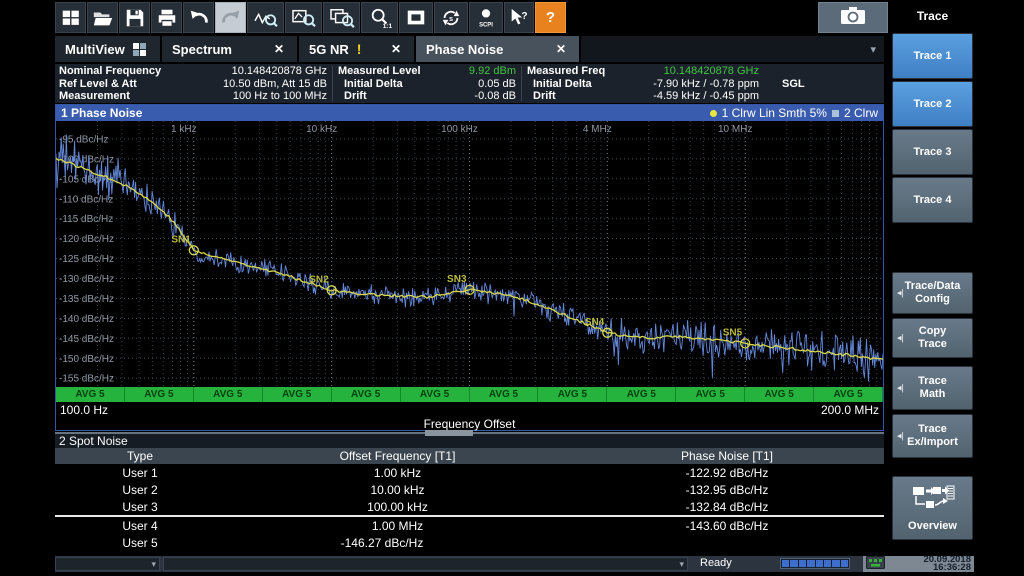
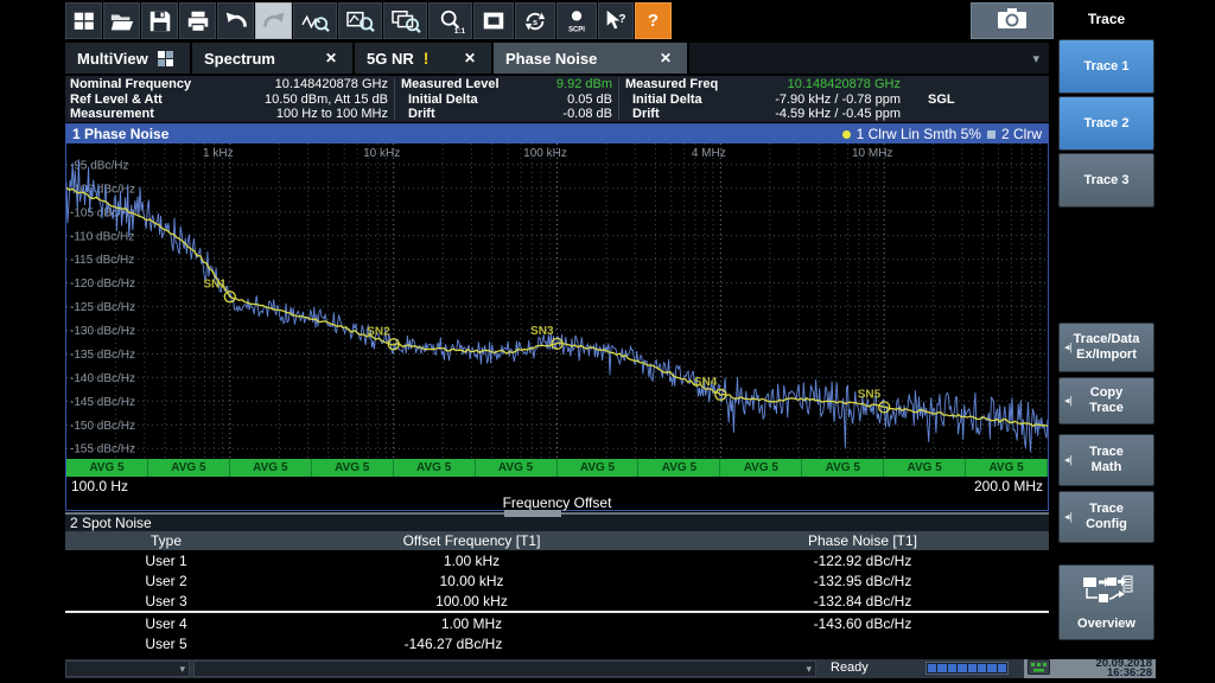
  s
  ?
  ?
  MultiView
  Spectrum
  ✕
  5G NR
  !
  ✕
  Phase Noise
  ✕
  ▾
  Nominal Frequency
  10.148420878 GHz
  Ref Level & Att
  10.50 dBm, Att 15 dB
  Measurement
  100 Hz to 100 MHz
  Measured Level
  9.92 dBm
  Initial Delta
  0.05 dB
  Drift
  -0.08 dB
  Measured Freq
  10.148420878 GHz
  Initial Delta
  -7.90 kHz / -0.78 ppm
  Drift
  -4.59 kHz / -0.45 ppm
  SGL
  1 Phase Noise
  1 Clrw Lin Smth 5%
  2 Clrw
  1 kHz
  10 kHz
  100 kHz
  4 MHz
  10 MHz
  95 dBc/Hz
  1 dBc/Hz
  -105 dcH
  -110 dBc/Hz
  -115 dBc/Hz
  -120 dBc/Hz
  -125 dBc/Hz
  -130 dBc/Hz
  -135 dBc/Hz
  -140 dBc/Hz
  -145 dBc/Hz
  -150 dBc/Hz
  -155 dBc/Hz
  SN1
  SN2
  SN3
  SN4
  SN5
  AVG 5
  AVG 5
  AVG 5
  AVG 5
  AVG 5
  AVG 5
  AVG 5
  AVG 5
  AVG 5
  AVG 5
  AVG 5
  AVG 5
  100.0 Hz
  200.0 MHz
  Frequency Offset
  2 Spot Noise
  Type
  Offset Frequency [T1]
  Phase Noise [T1]
  User 1
  1.00 kHz
  -122.92 dBc/Hz
  User 2
  10.00 kHz
  -132.95 dBc/Hz
  User 3
  100.00 kHz
  -132.84 dBc/Hz
  User 4
  1.00 MHz
  -143.60 dBc/Hz
  User 5
  -146.27 dBc/Hz
  ▾
  ▾
  Ready
  20.09.2018
  16:36:28
  Trace
  Trace 1
  Trace 2
  Trace 3
- Trace 4
  ◂|
  Trace/Data
- Config
+ Ex/Import
  ◂|
  Copy
  Trace
  ◂|
  Trace
  Math
  ◂|
  Trace
- Ex/Import
+ Config
  Overview
